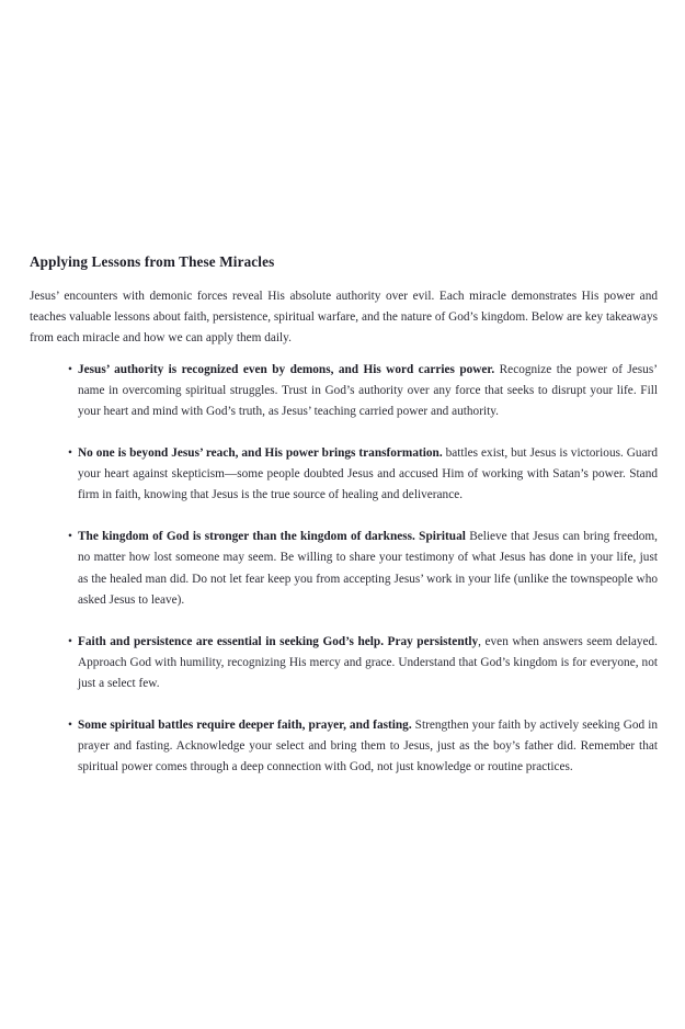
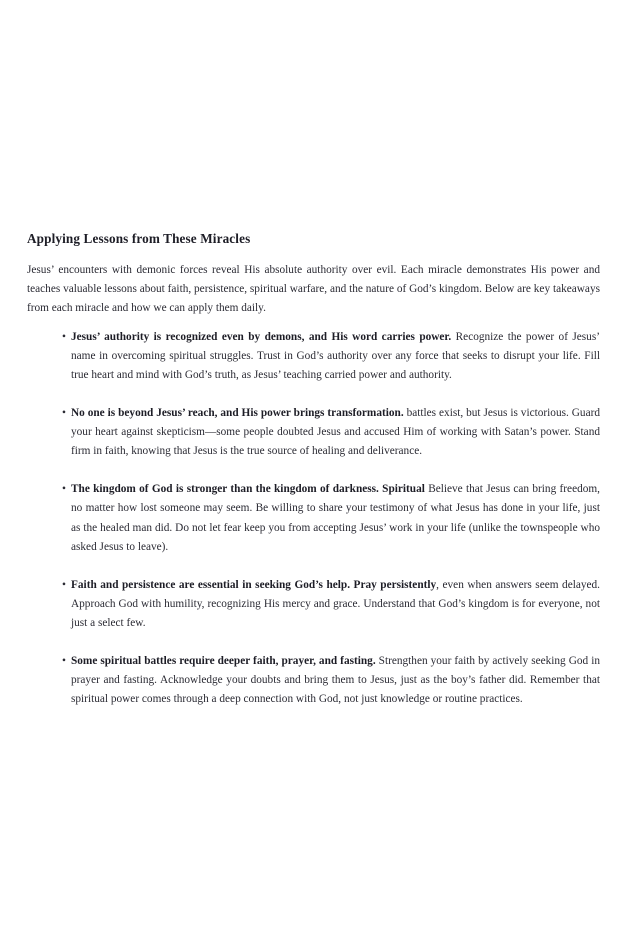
  Applying Lessons from These Miracles
  Jesus’ encounters with demonic forces reveal His absolute authority over evil. Each miracle demonstrates His power and teaches valuable lessons about faith, persistence, spiritual warfare, and the nature of God’s kingdom. Below are key takeaways from each miracle and how we can apply them daily.
  •
- Jesus’ authority is recognized even by demons, and His word carries power. Recognize the power of Jesus’ name in overcoming spiritual struggles. Trust in God’s authority over any force that seeks to disrupt your life. Fill your heart and mind with God’s truth, as Jesus’ teaching carried power and authority.
+ Jesus’ authority is recognized even by demons, and His word carries power. Recognize the power of Jesus’ name in overcoming spiritual struggles. Trust in God’s authority over any force that seeks to disrupt your life. Fill true heart and mind with God’s truth, as Jesus’ teaching carried power and authority.
  •
  No one is beyond Jesus’ reach, and His power brings transformation. battles exist, but Jesus is victorious. Guard your heart against skepticism—some people doubted Jesus and accused Him of working with Satan’s power. Stand firm in faith, knowing that Jesus is the true source of healing and deliverance.
  •
  The kingdom of God is stronger than the kingdom of darkness. Spiritual Believe that Jesus can bring freedom, no matter how lost someone may seem. Be willing to share your testimony of what Jesus has done in your life, just as the healed man did. Do not let fear keep you from accepting Jesus’ work in your life (unlike the townspeople who asked Jesus to leave).
  •
  Faith and persistence are essential in seeking God’s help. Pray persistently, even when answers seem delayed. Approach God with humility, recognizing His mercy and grace. Understand that God’s kingdom is for everyone, not just a select few.
  •
- Some spiritual battles require deeper faith, prayer, and fasting. Strengthen your faith by actively seeking God in prayer and fasting. Acknowledge your select and bring them to Jesus, just as the boy’s father did. Remember that spiritual power comes through a deep connection with God, not just knowledge or routine practices.
+ Some spiritual battles require deeper faith, prayer, and fasting. Strengthen your faith by actively seeking God in prayer and fasting. Acknowledge your doubts and bring them to Jesus, just as the boy’s father did. Remember that spiritual power comes through a deep connection with God, not just knowledge or routine practices.
